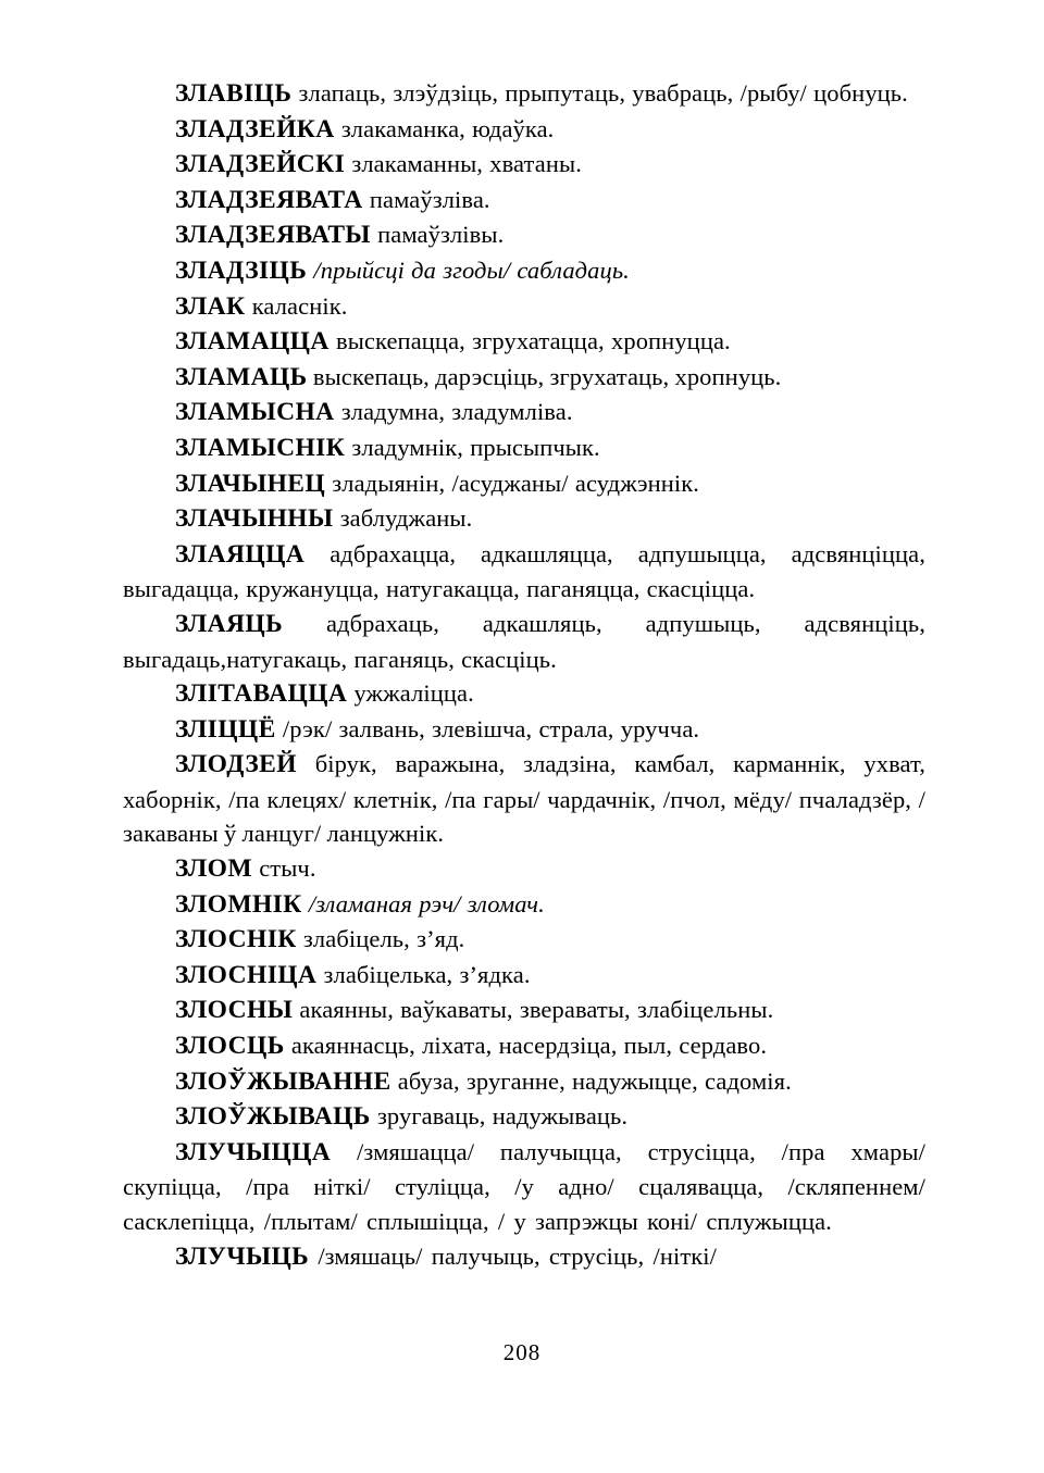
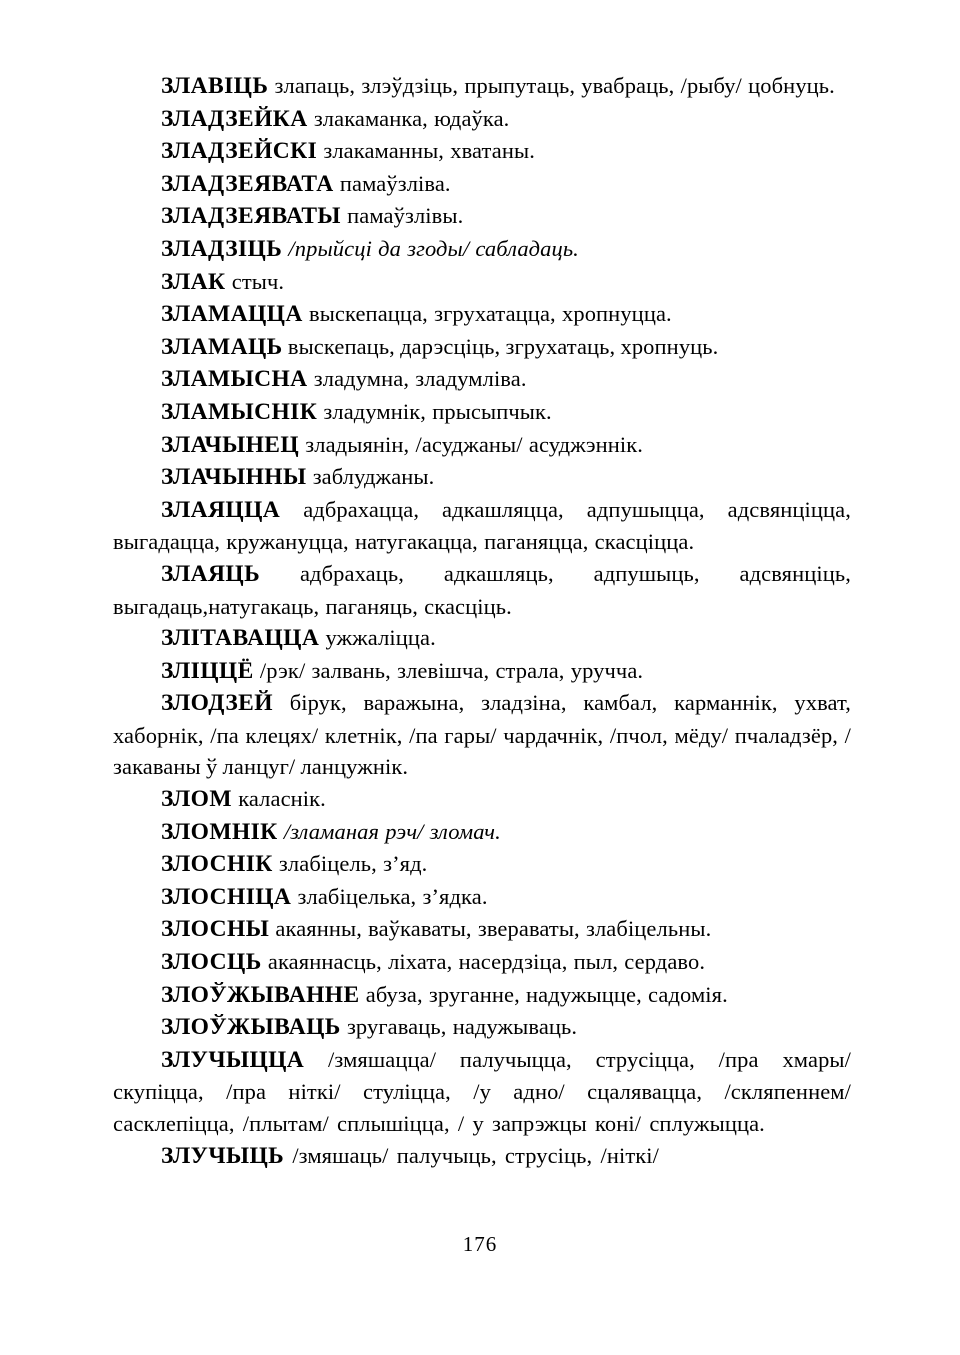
  ЗЛАВІЦЬ злапаць, злэўдзіць, прыпутаць, увабраць, /рыбу/ цобнуць.
  ЗЛАДЗЕЙКА злакаманка, юдаўка.
  ЗЛАДЗЕЙСКІ злакаманны, хватаны.
  ЗЛАДЗЕЯВАТА памаўзліва.
  ЗЛАДЗЕЯВАТЫ памаўзлівы.
  ЗЛАДЗІЦЬ /прыйсці да згоды/ сабладаць.
- ЗЛАК каласнік.
+ ЗЛАК стыч.
  ЗЛАМАЦЦА выскепацца, згрухатацца, хропнуцца.
  ЗЛАМАЦЬ выскепаць, дарэсціць, згрухатаць, хропнуць.
  ЗЛАМЫСНА зладумна, зладумліва.
  ЗЛАМЫСНІК зладумнік, прысыпчык.
  ЗЛАЧЫНЕЦ зладыянін, /асуджаны/ асуджэннік.
  ЗЛАЧЫННЫ заблуджаны.
  ЗЛАЯЦЦА адбрахацца, адкашляцца, адпушыцца, адсвянціцца, выгадацца, кружануцца, натугакацца, паганяцца, скасціцца.
  ЗЛАЯЦЬ адбрахаць, адкашляць, адпушыць, адсвянціць, выгадаць,натугакаць, паганяць, скасціць.
  ЗЛІТАВАЦЦА ужжаліцца.
  ЗЛІЦЦЁ /рэк/ залвань, злевішча, страла, уручча.
  ЗЛОДЗЕЙ бірук, варажына, зладзіна, камбал, карманнік, ухват, хаборнік, /па клецях/ клетнік, /па гары/ чардачнік, /пчол, мёду/ пчаладзёр, /закаваны ў ланцуг/ ланцужнік.
- ЗЛОМ стыч.
+ ЗЛОМ каласнік.
  ЗЛОМНІК /зламаная рэч/ зломач.
  ЗЛОСНІК злабіцель, з’яд.
  ЗЛОСНІЦА злабіцелька, з’ядка.
  ЗЛОСНЫ акаянны, ваўкаваты, звераваты, злабіцельны.
  ЗЛОСЦЬ акаяннасць, ліхата, насердзіца, пыл, сердаво.
  ЗЛОЎЖЫВАННЕ абуза, зруганне, надужыцце, садомія.
  ЗЛОЎЖЫВАЦЬ зругаваць, надужываць.
  ЗЛУЧЫЦЦА /змяшацца/ палучыцца, струсіцца, /пра хмары/ скупіцца, /пра ніткі/ стуліцца, /у адно/ сцалявацца, /скляпеннем/ сасклепіцца, /плытам/ сплышіцца, / у запрэжцы коні/ сплужыцца.
  ЗЛУЧЫЦЬ /змяшаць/ палучыць, струсіць, /ніткі/
- 208
+ 176
